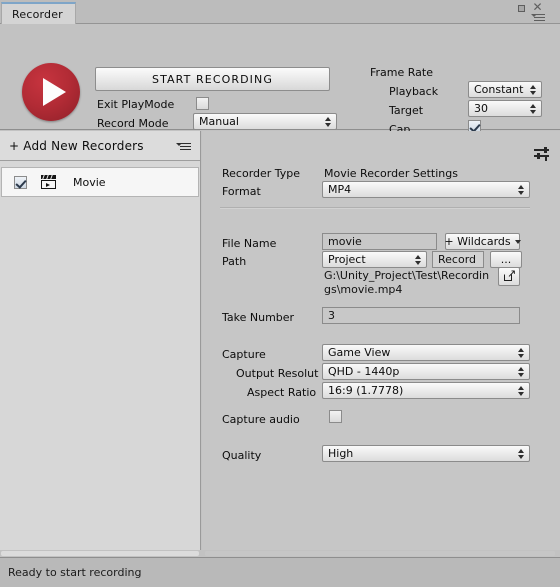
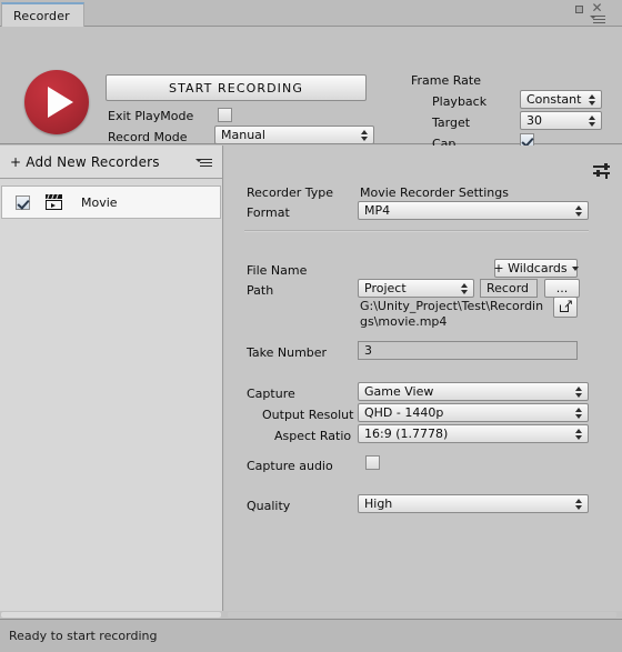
  Recorder
  ✕
  START RECORDING
  Exit PlayMode
  Record Mode
  Manual
  Frame Rate
  Playback
  Constant
  Target
  30
  Cap
  + Add New Recorders
  Movie
  Recorder Type
  Movie Recorder Settings
  Format
  MP4
  File Name
- movie
  + Wildcards
  Path
  Project
  Record
  ...
  G:\Unity_Project\Test\Recordings\movie.mp4
  Take Number
  3
  Capture
  Game View
  Output Resolut
  QHD - 1440p
  Aspect Ratio
  16:9 (1.7778)
  Capture audio
  Quality
  High
  Ready to start recording
